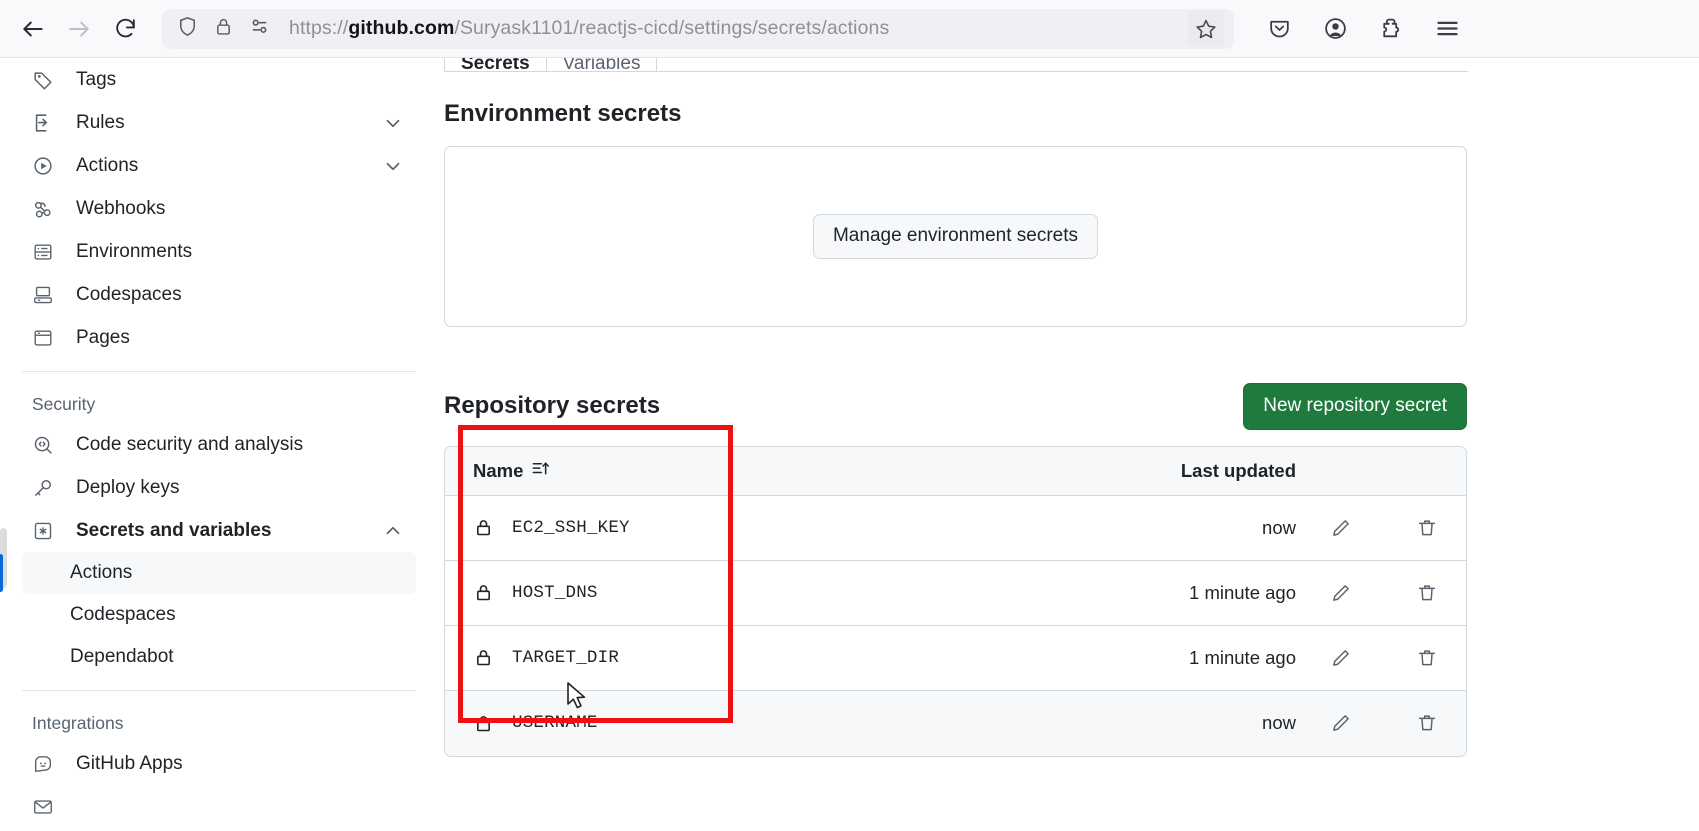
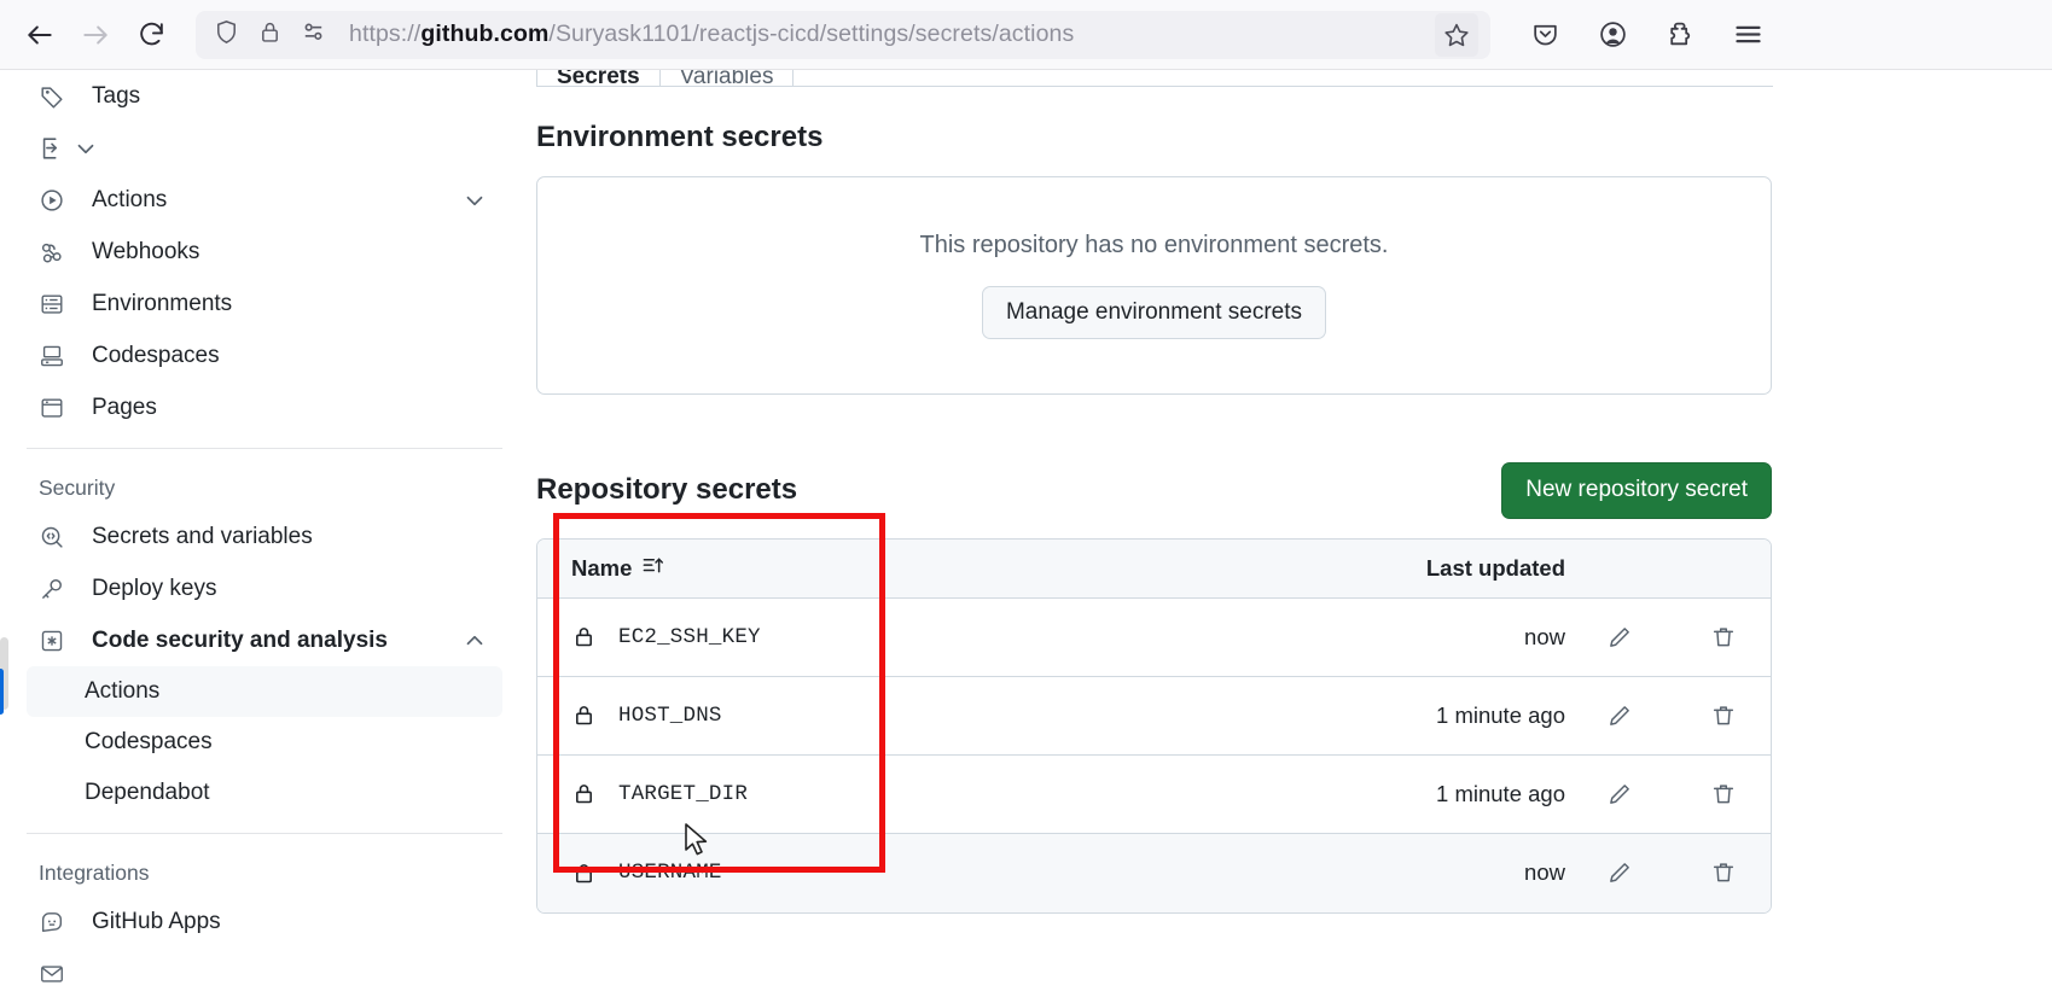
  https://github.com/Suryask1101/reactjs-cicd/settings/secrets/actions
  Tags
- Rules
  Actions
  Webhooks
  Environments
  Codespaces
  Pages
  Security
- Code security and analysis
+ Secrets and variables
  Deploy keys
- Secrets and variables
+ Code security and analysis
  Actions
  Codespaces
  Dependabot
  Integrations
  GitHub Apps
  Secrets
  Variables
  Environment secrets
+ This repository has no environment secrets.
  Manage environment secrets
  Repository secrets
  New repository secret
  Name
  Last updated
  EC2_SSH_KEY
  now
  HOST_DNS
  1 minute ago
  TARGET_DIR
  1 minute ago
  USERNAME
  now
